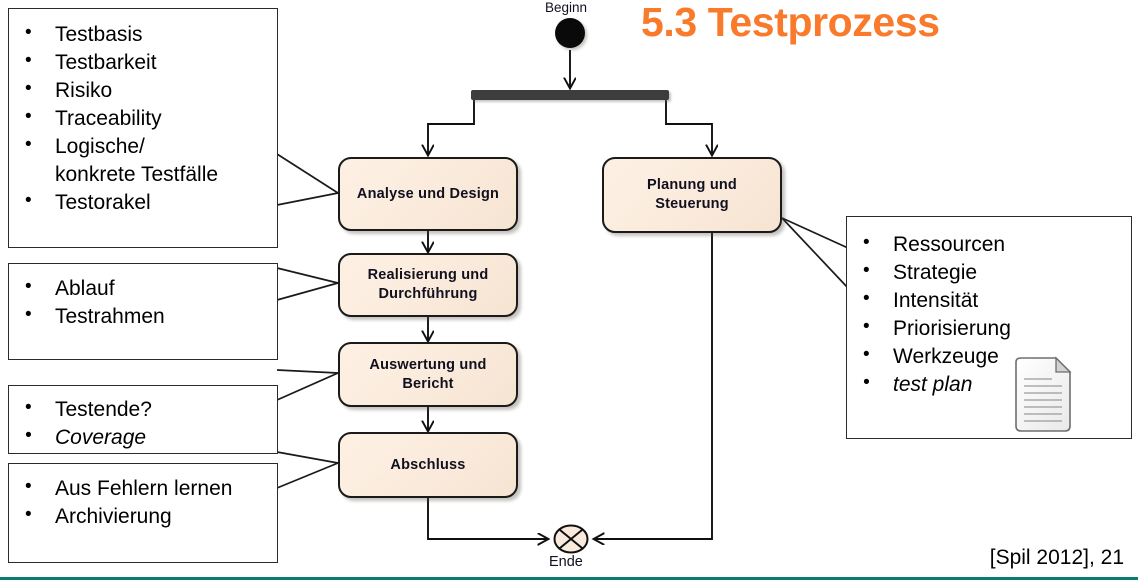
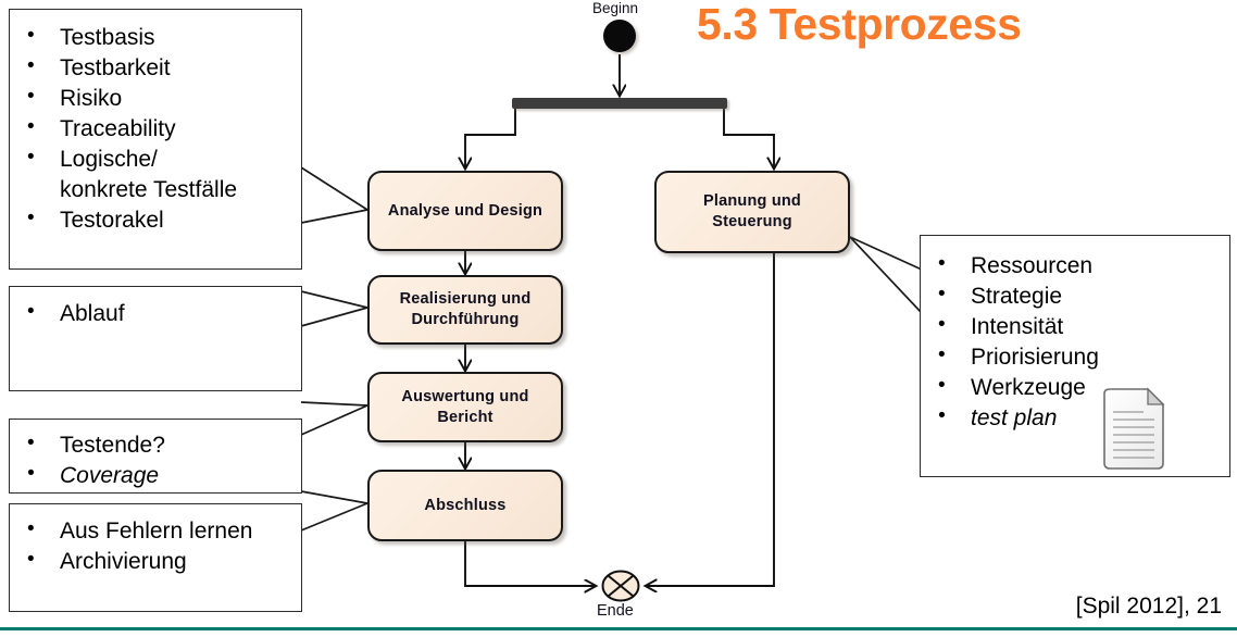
  5.3 Testprozess
  Beginn
  Analyse und Design
  Realisierung und
  Durchführung
  Auswertung und
  Bericht
  Abschluss
  Planung und
  Steuerung
  Ende
  Testbasis
  Testbarkeit
  Risiko
  Traceability
  Logische/
  konkrete Testfälle
  Testorakel
  Ablauf
- Testrahmen
  Testende?
  Coverage
  Aus Fehlern lernen
  Archivierung
  Ressourcen
  Strategie
  Intensität
  Priorisierung
  Werkzeuge
  test plan
  [Spil 2012], 21
